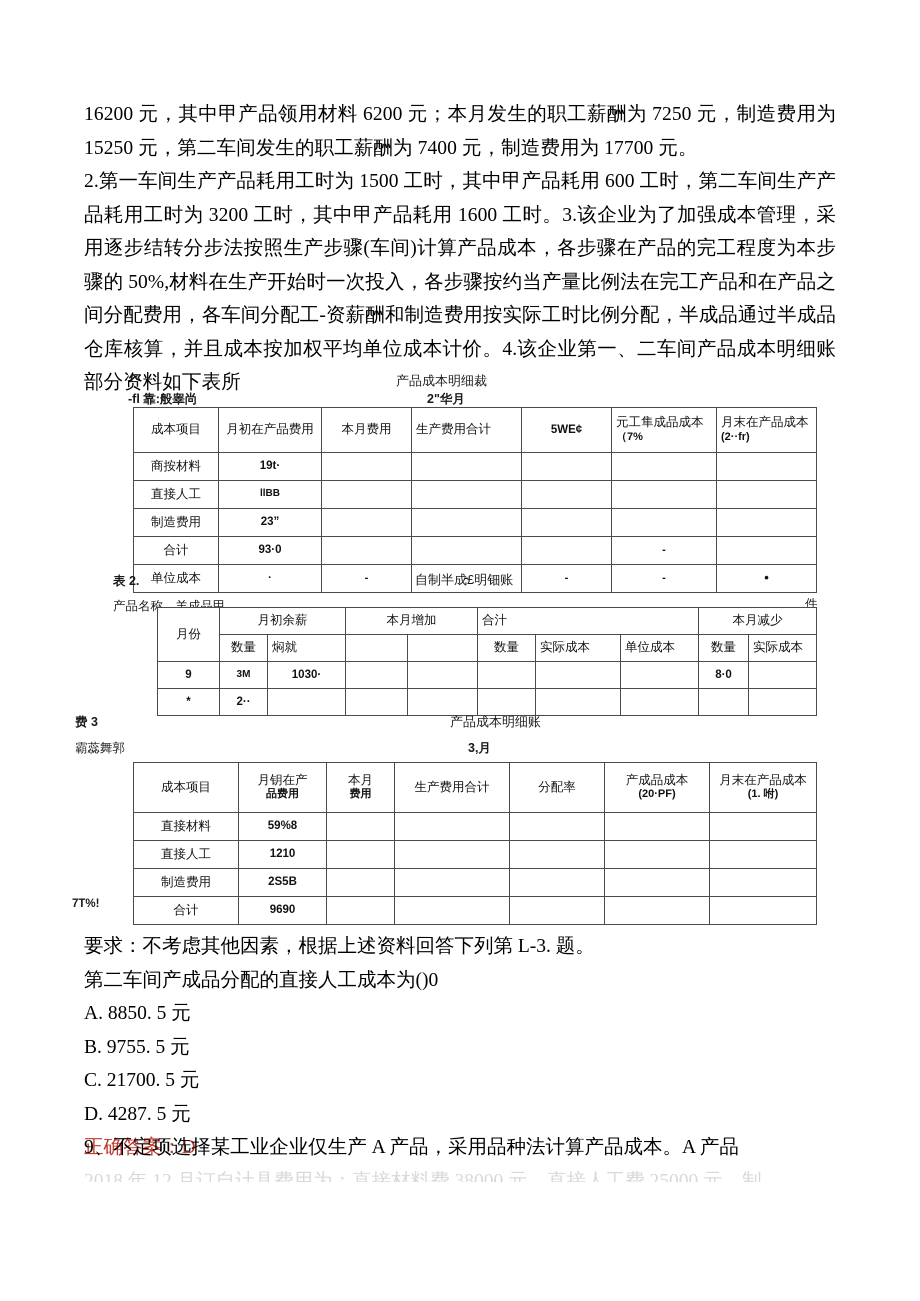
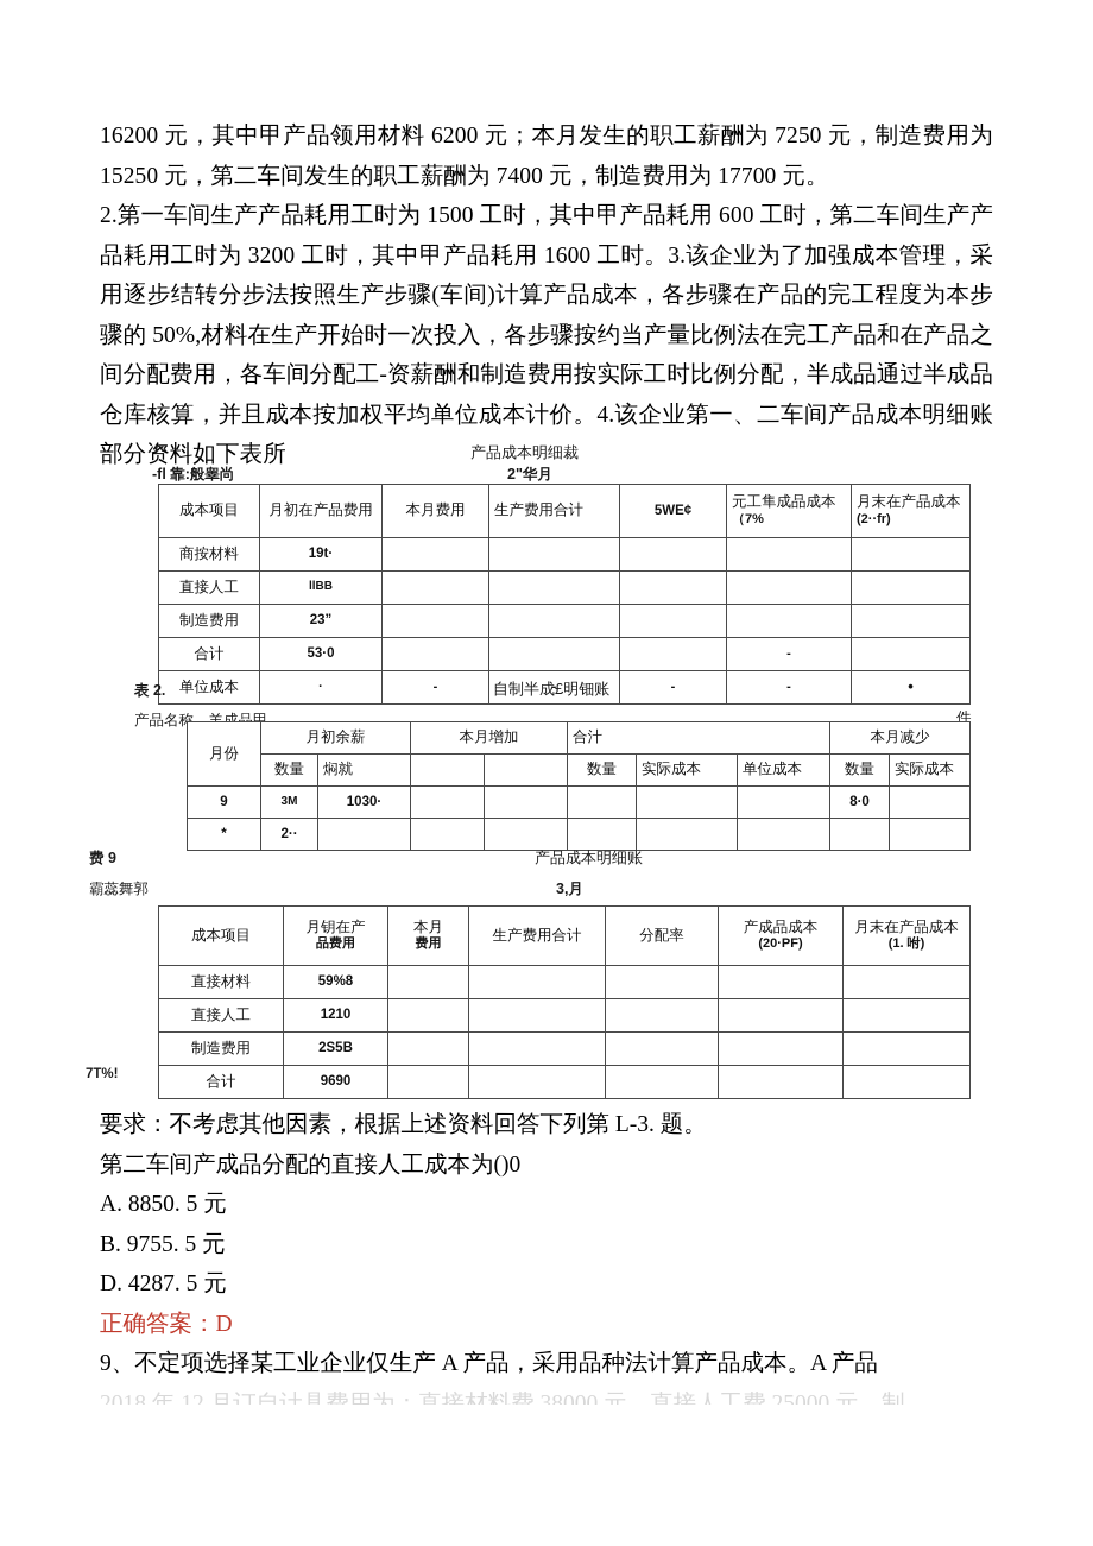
  16200 元，其中甲产品领用材料 6200 元；本月发生的职工薪酬为 7250 元，制造费用为 15250 元，第二车间发生的职工薪酬为 7400 元，制造费用为 17700 元。
  2.第一车间生产产品耗用工时为 1500 工时，其中甲产品耗用 600 工时，第二车间生产产品耗用工时为 3200 工时，其中甲产品耗用 1600 工时。3.该企业为了加强成本管理，采用逐步结转分步法按照生产步骤(车间)计算产品成本，各步骤在产品的完工程度为本步骤的 50%,材料在生产开始时一次投入，各步骤按约当产量比例法在完工产品和在产品之间分配费用，各车间分配工-资薪酬和制造费用按实际工时比例分配，半成品通过半成品仓库核算，并且成本按加权平均单位成本计价。4.该企业第一、二车间产品成本明细账部分资料如下表所
  r«
  -fl 靠:般睾尚
  产品成本明细裁
  2"华月
  成本项目	月初在产品费用	本月费用	生产费用合计	5WE¢	元工隼成品成本 （7%	月末在产品成本 (2··fr)
  商按材料	19t·
  直接人工	llBB
  制造费用	23”
- 合计	93·0				-
+ 合计	53·0				-
  单位成本	·	-	-	-	-	•
  表 2.
  自制半成£明钿账
  产品名称．羊成品甲
  件
  月份	月初余薪	本月增加	合汁	本月减少
  数量	焖就			数量	实际成本	单位成本	数量	实际成本
  9	3M	1030·						8·0
  *	2··
- 费 3
+ 费 9
  产品成本明细账
  霸蕊舞郭
  3,月
  7T%!
  成本项目	月钥在产 品费用	本月 费用	生产费用合计	分配率	产成品成本 (20·PF)	月末在产品成本 (1. 咐)
  直接材料	59%8
  直接人工	1210
  制造费用	2S5B
  合计	9690
  要求：不考虑其他因素，根据上述资料回答下列第 L-3. 题。
  第二车间产成品分配的直接人工成本为()0
  A. 8850. 5 元
  B. 9755. 5 元
- C. 21700. 5 元
  D. 4287. 5 元
  正确答案：D
  9、不定项选择某工业企业仅生产 A 产品，采用品种法计算产品成本。A 产品
  2018 年 12 月订自计具费用为：直接材料费 38000 元，直接人工费 25000 元，制
